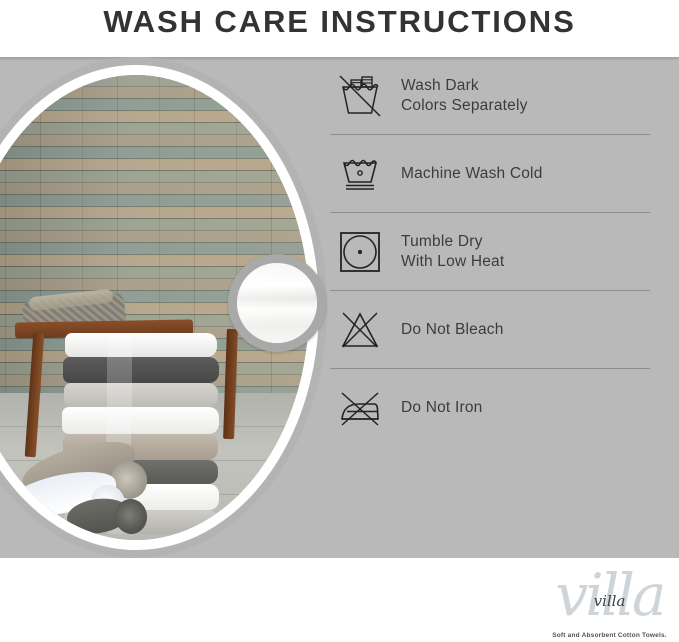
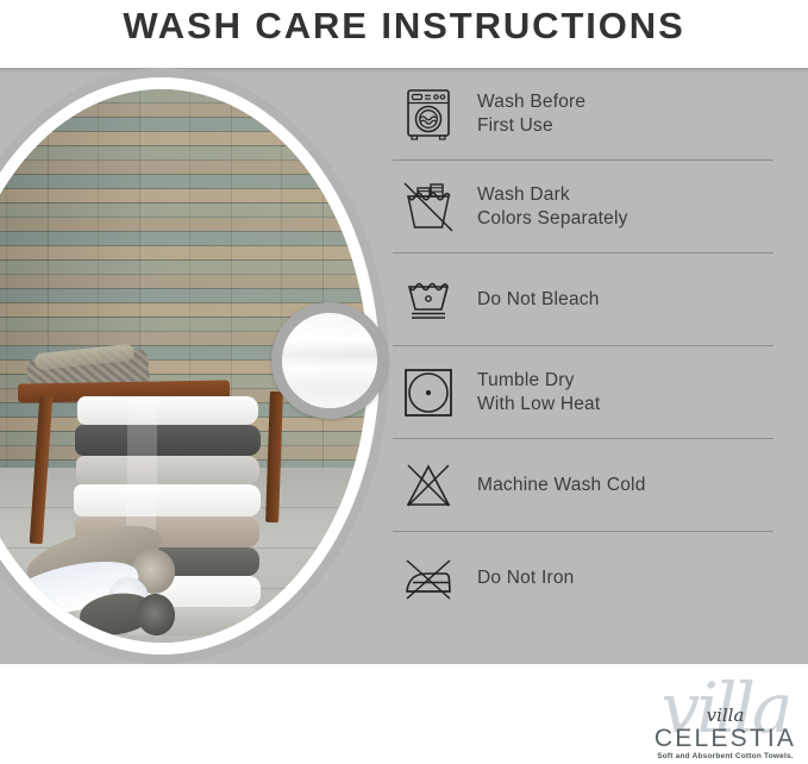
  WASH CARE INSTRUCTIONS
+ Wash Before
+ First Use
  Wash Dark
  Colors Separately
- Machine Wash Cold
+ Do Not Bleach
  Tumble Dry
  With Low Heat
- Do Not Bleach
+ Machine Wash Cold
  Do Not Iron
  villa
  villa
+ CELESTIA
